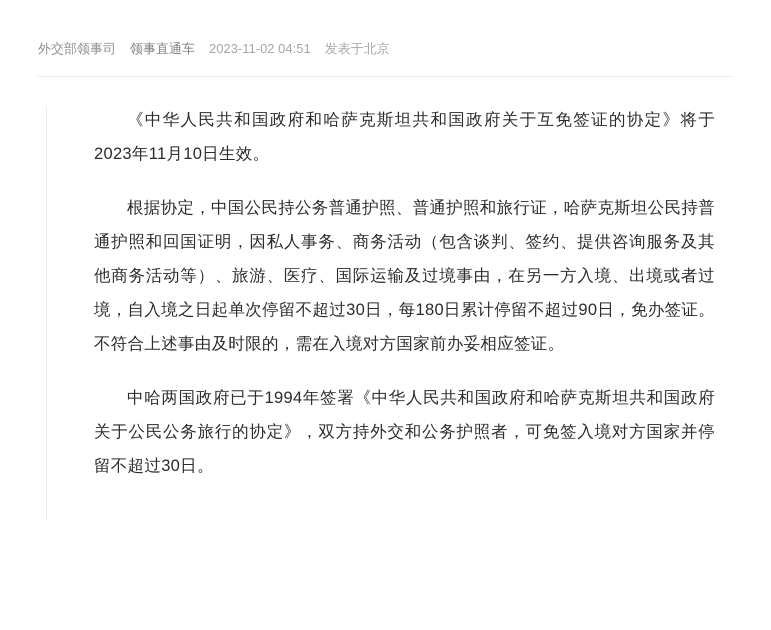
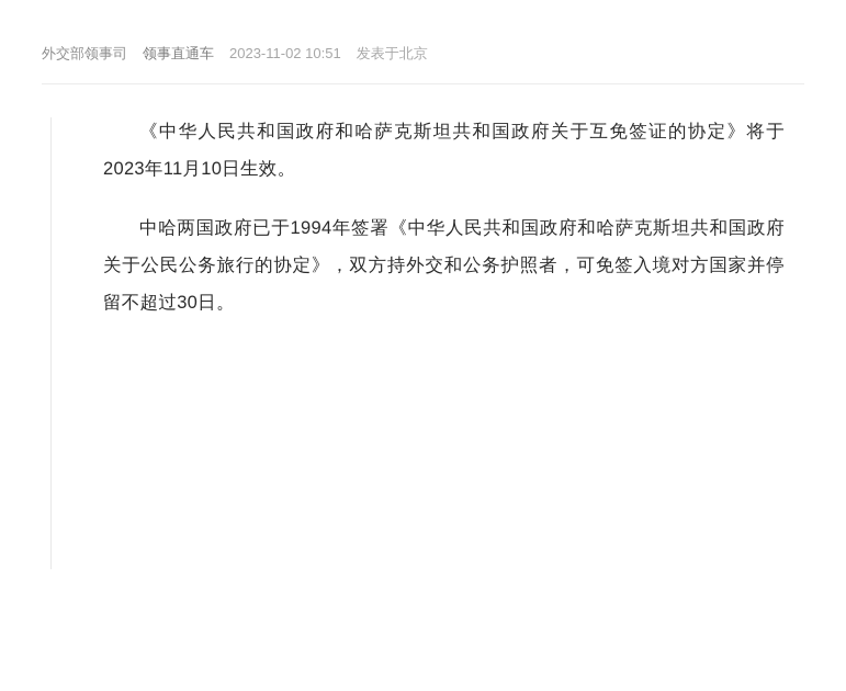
  外交部领事司
  领事直通车
- 2023-11-02 04:51
+ 2023-11-02 10:51
  发表于北京
  《中华人民共和国政府和哈萨克斯坦共和国政府关于互免签证的协定》将于2023年11月10日生效。
- 根据协定，中国公民持公务普通护照、普通护照和旅行证，哈萨克斯坦公民持普通护照和回国证明，因私人事务、商务活动（包含谈判、签约、提供咨询服务及其他商务活动等）、旅游、医疗、国际运输及过境事由，在另一方入境、出境或者过境，自入境之日起单次停留不超过30日，每180日累计停留不超过90日，免办签证。不符合上述事由及时限的，需在入境对方国家前办妥相应签证。
  中哈两国政府已于1994年签署《中华人民共和国政府和哈萨克斯坦共和国政府关于公民公务旅行的协定》，双方持外交和公务护照者，可免签入境对方国家并停留不超过30日。
